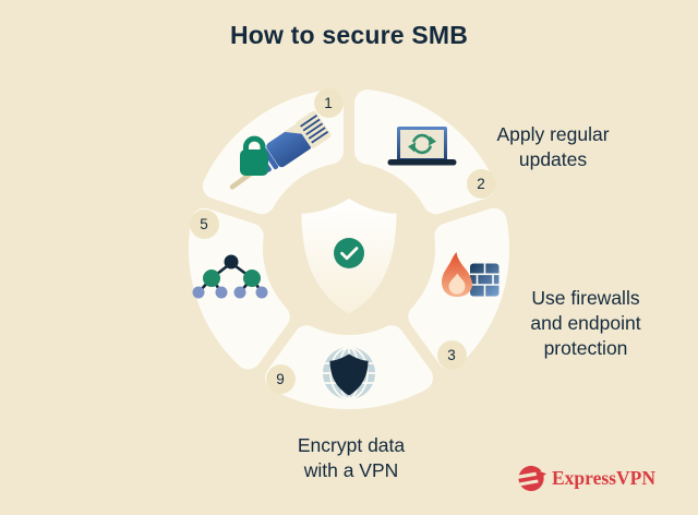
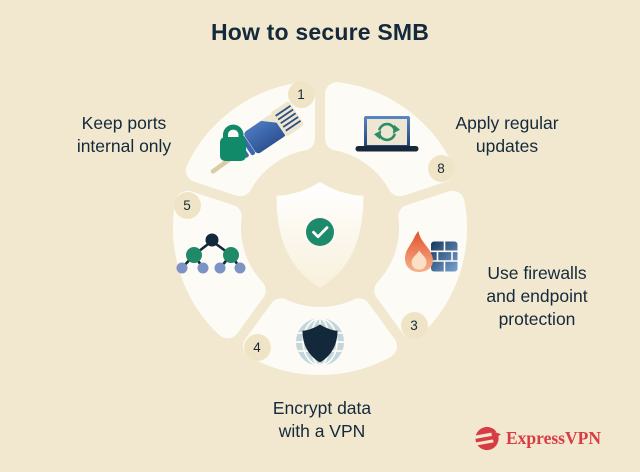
  How to secure SMB
  1
- 2
+ 8
  3
- 9
+ 4
  5
+ Keep ports
+ internal only
  Apply regular
  updates
  Use firewalls
  and endpoint
  protection
  Encrypt data
  with a VPN
  ExpressVPN
